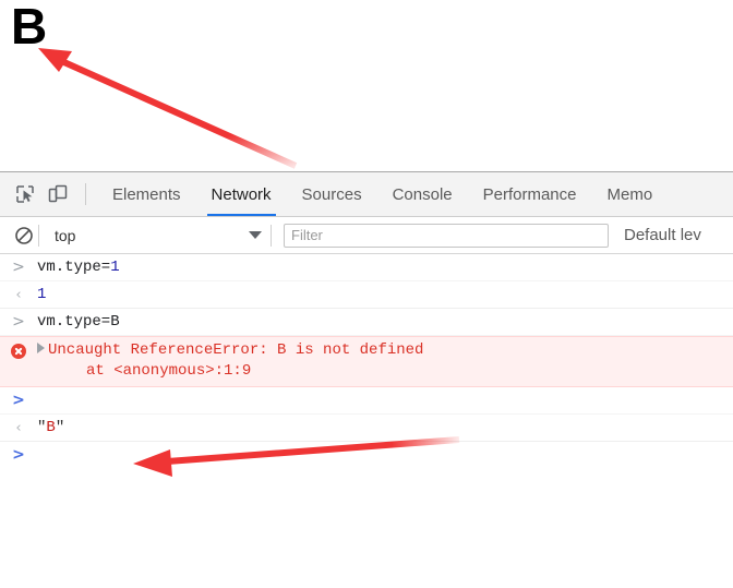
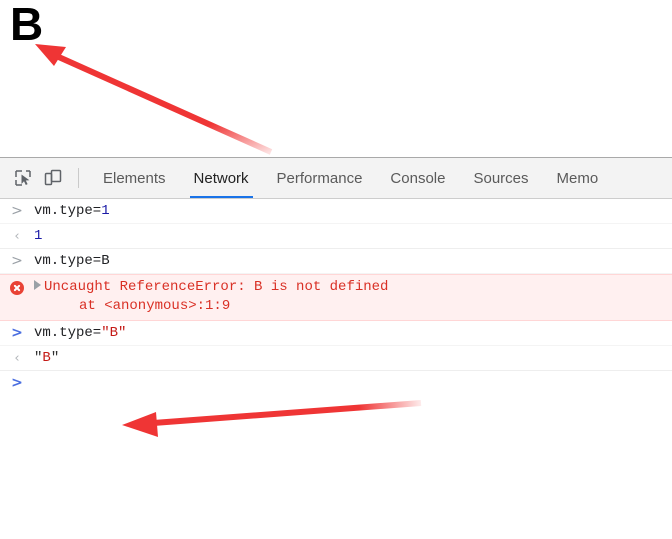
  B
  Elements
  Network
- Sources
+ Performance
  Console
- Performance
+ Sources
  Memo
- top
- Filter
- Default lev
  >
  vm.type=1
  ‹
  1
  >
  vm.type=B
  Uncaught ReferenceError: B is not defined
  at <anonymous>:1:9
  >
+ vm.type="B"
  ‹
  "B"
  >
